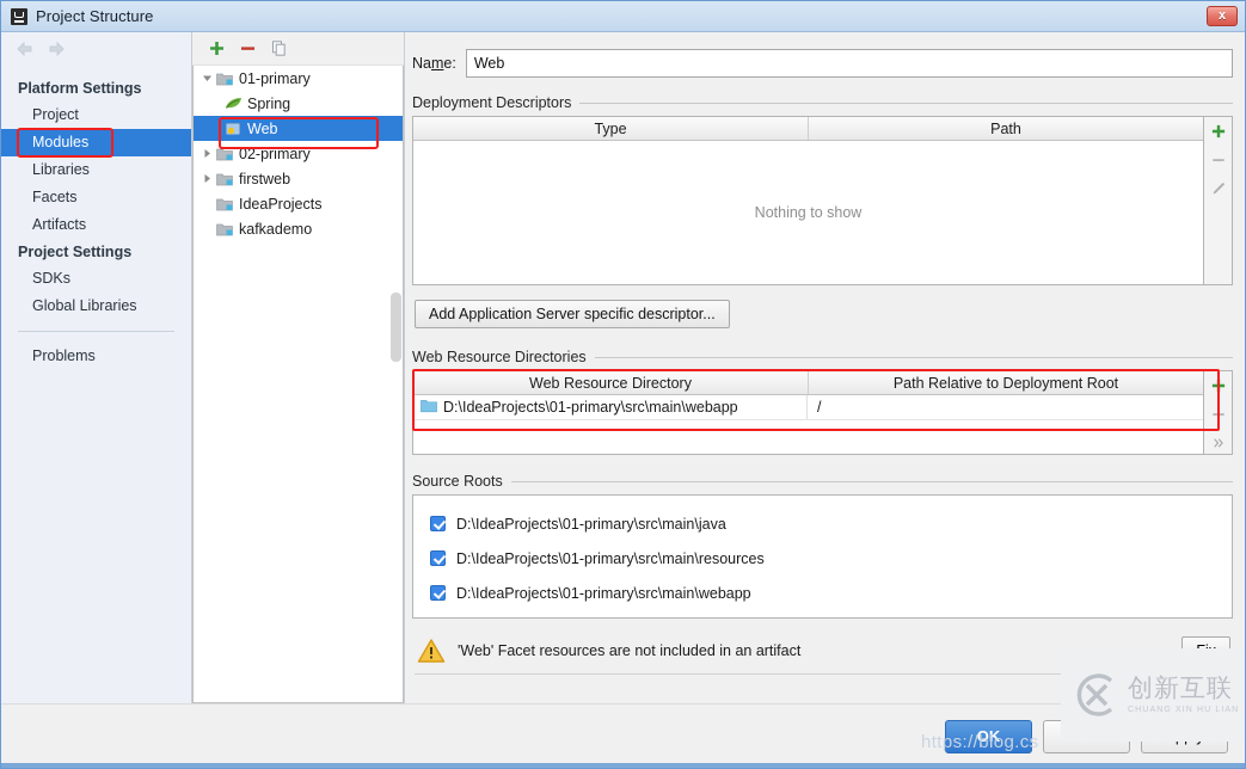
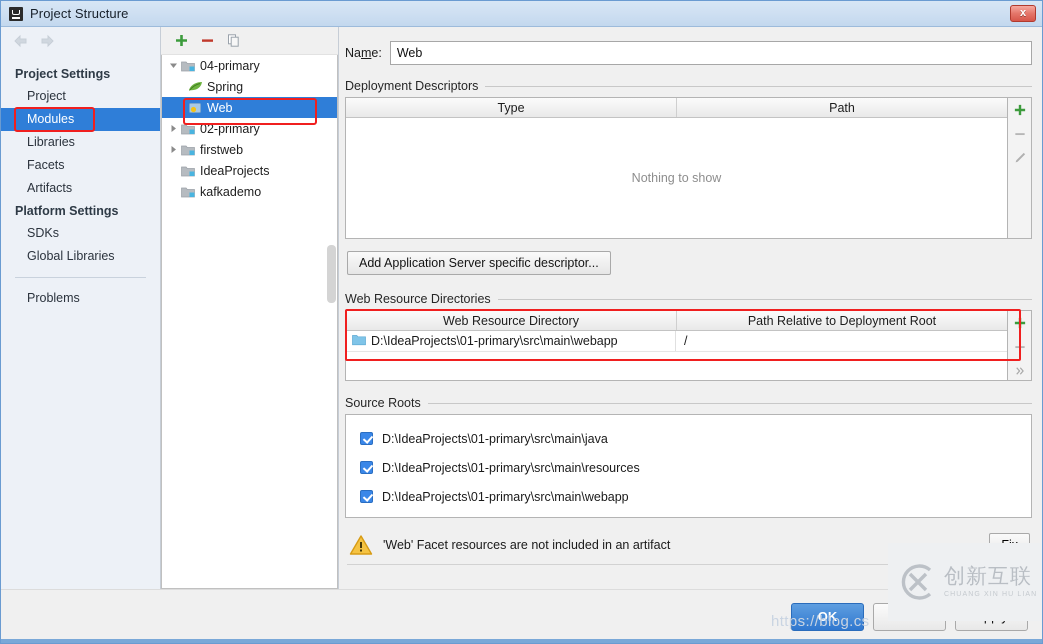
  Project Structure
  x
- Platform Settings
+ Project Settings
  Project
  Modules
  Libraries
  Facets
  Artifacts
- Project Settings
+ Platform Settings
  SDKs
  Global Libraries
  Problems
- 01-primary
+ 04-primary
  Spring
  Web
  02-primary
  firstweb
  IdeaProjects
  kafkademo
  Name:
  Web
  Deployment Descriptors
  Type
  Path
  Nothing to show
  Add Application Server specific descriptor...
  Web Resource Directories
  Web Resource Directory
  Path Relative to Deployment Root
  D:\IdeaProjects\01-primary\src\main\webapp
  /
  Source Roots
  D:\IdeaProjects\01-primary\src\main\java
  D:\IdeaProjects\01-primary\src\main\resources
  D:\IdeaProjects\01-primary\src\main\webapp
  'Web' Facet resources are not included in an artifact
  OK
  https://blog.cs
  创新互联
